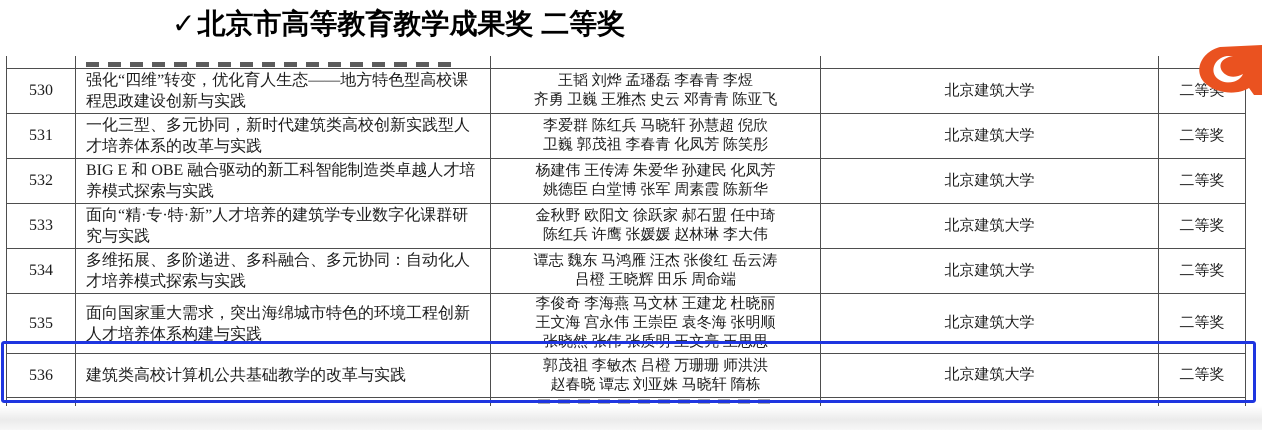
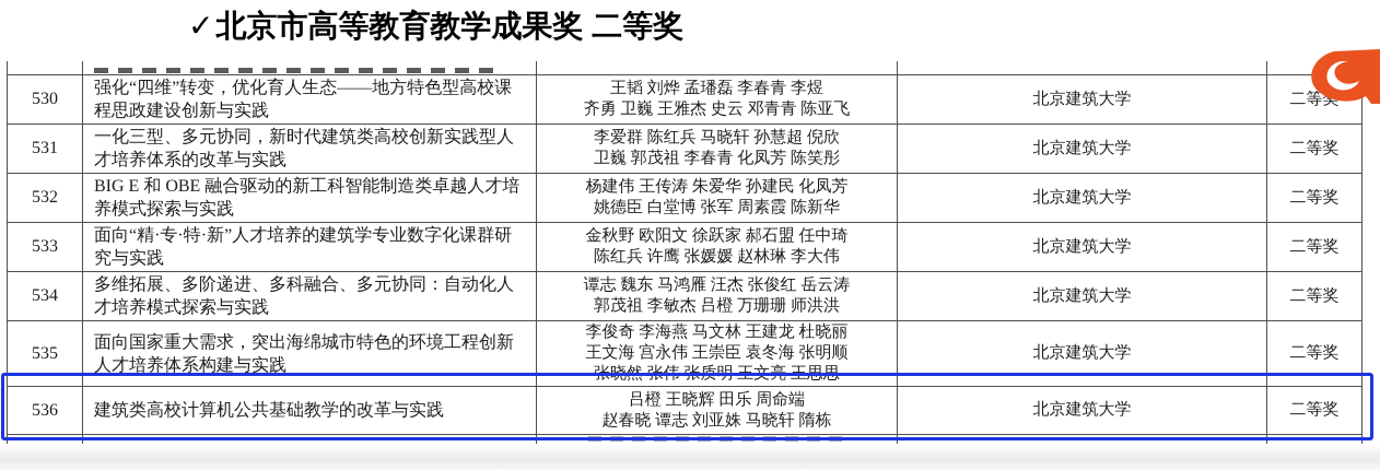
  ✓北京市高等教育教学成果奖 二等奖
  530	强化“四维”转变，优化育人生态——地方特色型高校课程思政建设创新与实践	王韬 刘烨 孟璠磊 李春青 李煜齐勇 卫巍 王雅杰 史云 邓青青 陈亚飞	北京建筑大学	二等奖
  531	一化三型、多元协同，新时代建筑类高校创新实践型人才培养体系的改革与实践	李爱群 陈红兵 马晓轩 孙慧超 倪欣卫巍 郭茂祖 李春青 化凤芳 陈笑彤	北京建筑大学	二等奖
  532	BIG E 和 OBE 融合驱动的新工科智能制造类卓越人才培养模式探索与实践	杨建伟 王传涛 朱爱华 孙建民 化凤芳姚德臣 白堂博 张军 周素霞 陈新华	北京建筑大学	二等奖
  533	面向“精·专·特·新”人才培养的建筑学专业数字化课群研究与实践	金秋野 欧阳文 徐跃家 郝石盟 任中琦陈红兵 许鹰 张媛媛 赵林琳 李大伟	北京建筑大学	二等奖
- 534	多维拓展、多阶递进、多科融合、多元协同：自动化人才培养模式探索与实践	谭志 魏东 马鸿雁 汪杰 张俊红 岳云涛吕橙 王晓辉 田乐 周命端	北京建筑大学	二等奖
+ 534	多维拓展、多阶递进、多科融合、多元协同：自动化人才培养模式探索与实践	谭志 魏东 马鸿雁 汪杰 张俊红 岳云涛郭茂祖 李敏杰 吕橙 万珊珊 师洪洪	北京建筑大学	二等奖
  535	面向国家重大需求，突出海绵城市特色的环境工程创新人才培养体系构建与实践	李俊奇 李海燕 马文林 王建龙 杜晓丽王文海 宫永伟 王崇臣 袁冬海 张明顺张晓然 张伟 张质明 王文亮 王思思	北京建筑大学	二等奖
- 536	建筑类高校计算机公共基础教学的改革与实践	郭茂祖 李敏杰 吕橙 万珊珊 师洪洪赵春晓 谭志 刘亚姝 马晓轩 隋栋	北京建筑大学	二等奖
+ 536	建筑类高校计算机公共基础教学的改革与实践	吕橙 王晓辉 田乐 周命端赵春晓 谭志 刘亚姝 马晓轩 隋栋	北京建筑大学	二等奖
